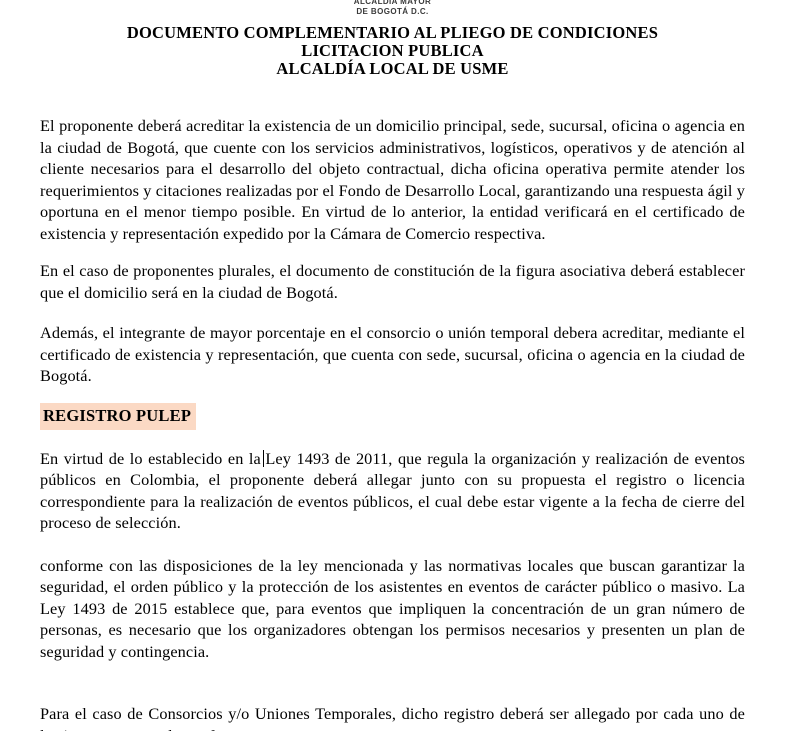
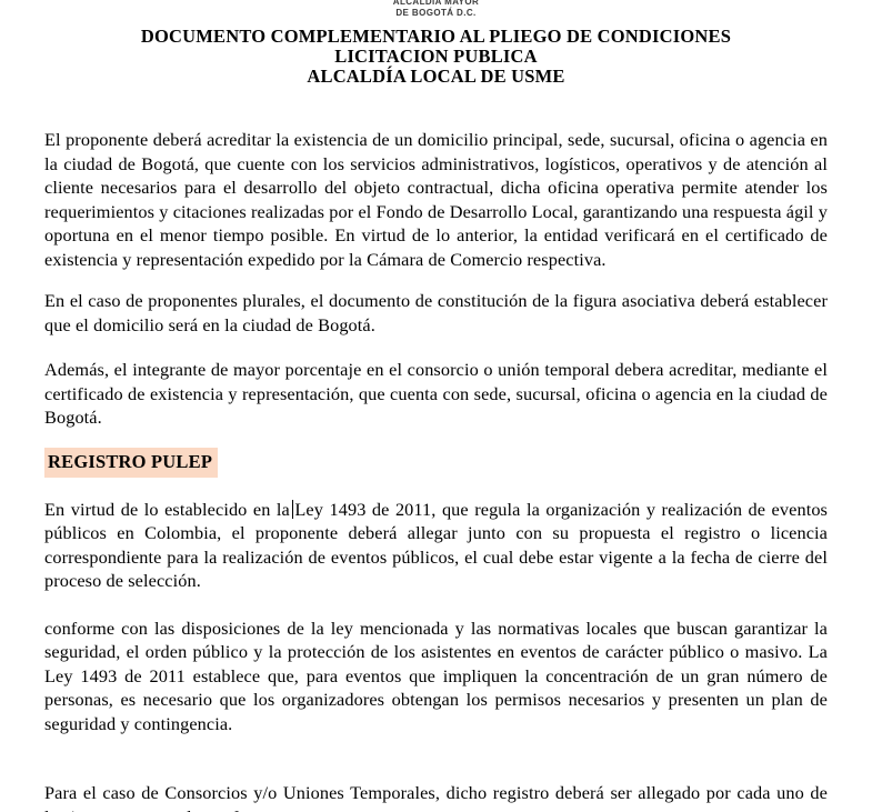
  ALCALDÍA MAYOR
  DE BOGOTÁ D.C.
  DOCUMENTO COMPLEMENTARIO AL PLIEGO DE CONDICIONES
  LICITACION PUBLICA
  ALCALDÍA LOCAL DE USME
  El proponente deberá acreditar la existencia de un domicilio principal, sede, sucursal, oficina o agencia en la ciudad de Bogotá, que cuente con los servicios administrativos, logísticos, operativos y de atención al cliente necesarios para el desarrollo del objeto contractual, dicha oficina operativa permite atender los requerimientos y citaciones realizadas por el Fondo de Desarrollo Local, garantizando una respuesta ágil y oportuna en el menor tiempo posible. En virtud de lo anterior, la entidad verificará en el certificado de existencia y representación expedido por la Cámara de Comercio respectiva.
  En el caso de proponentes plurales, el documento de constitución de la figura asociativa deberá establecer que el domicilio será en la ciudad de Bogotá.
  Además, el integrante de mayor porcentaje en el consorcio o unión temporal debera acreditar, mediante el certificado de existencia y representación, que cuenta con sede, sucursal, oficina o agencia en la ciudad de Bogotá.
  REGISTRO PULEP
  En virtud de lo establecido en la Ley 1493 de 2011, que regula la organización y realización de eventos públicos en Colombia, el proponente deberá allegar junto con su propuesta el registro o licencia correspondiente para la realización de eventos públicos, el cual debe estar vigente a la fecha de cierre del proceso de selección.
- conforme con las disposiciones de la ley mencionada y las normativas locales que buscan garantizar la seguridad, el orden público y la protección de los asistentes en eventos de carácter público o masivo. La Ley 1493 de 2015 establece que, para eventos que impliquen la concentración de un gran número de personas, es necesario que los organizadores obtengan los permisos necesarios y presenten un plan de seguridad y contingencia.
+ conforme con las disposiciones de la ley mencionada y las normativas locales que buscan garantizar la seguridad, el orden público y la protección de los asistentes en eventos de carácter público o masivo. La Ley 1493 de 2011 establece que, para eventos que impliquen la concentración de un gran número de personas, es necesario que los organizadores obtengan los permisos necesarios y presenten un plan de seguridad y contingencia.
  Para el caso de Consorcios y/o Uniones Temporales, dicho registro deberá ser allegado por cada uno de
